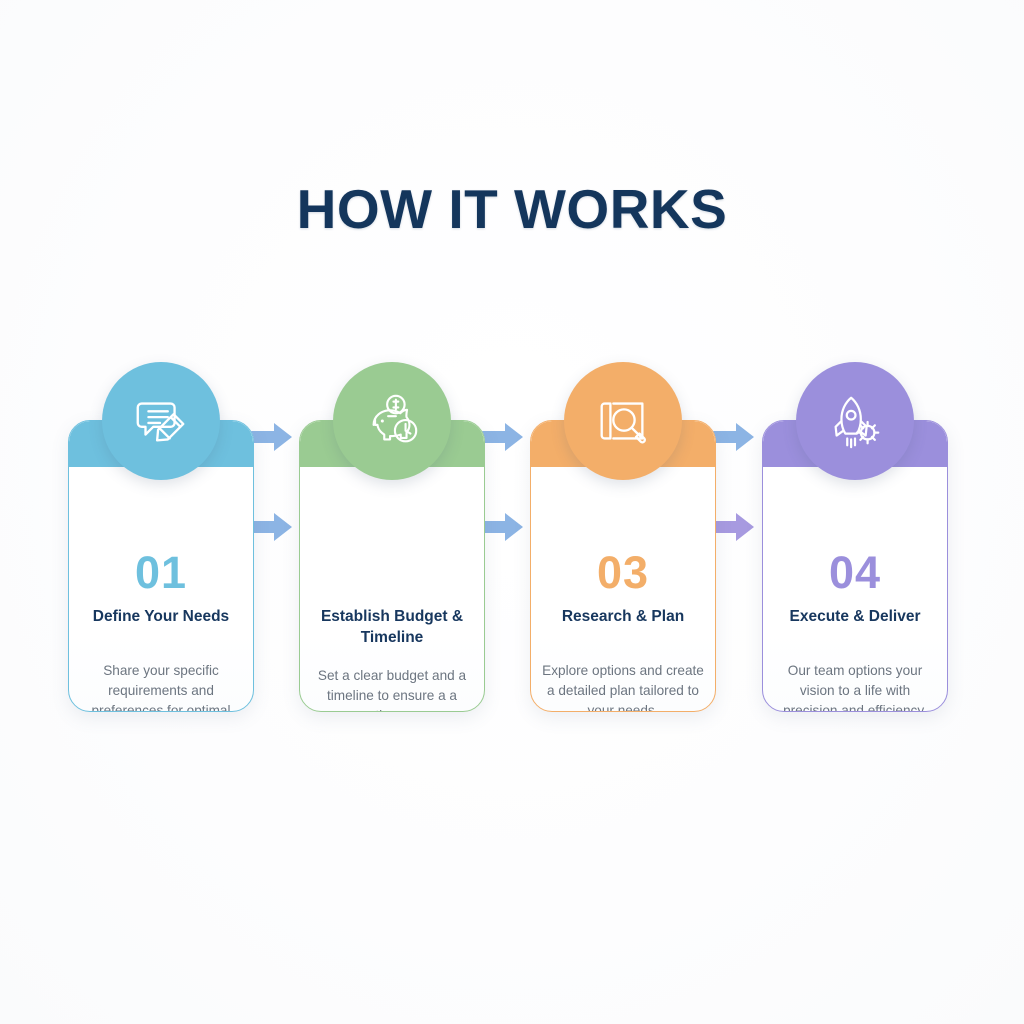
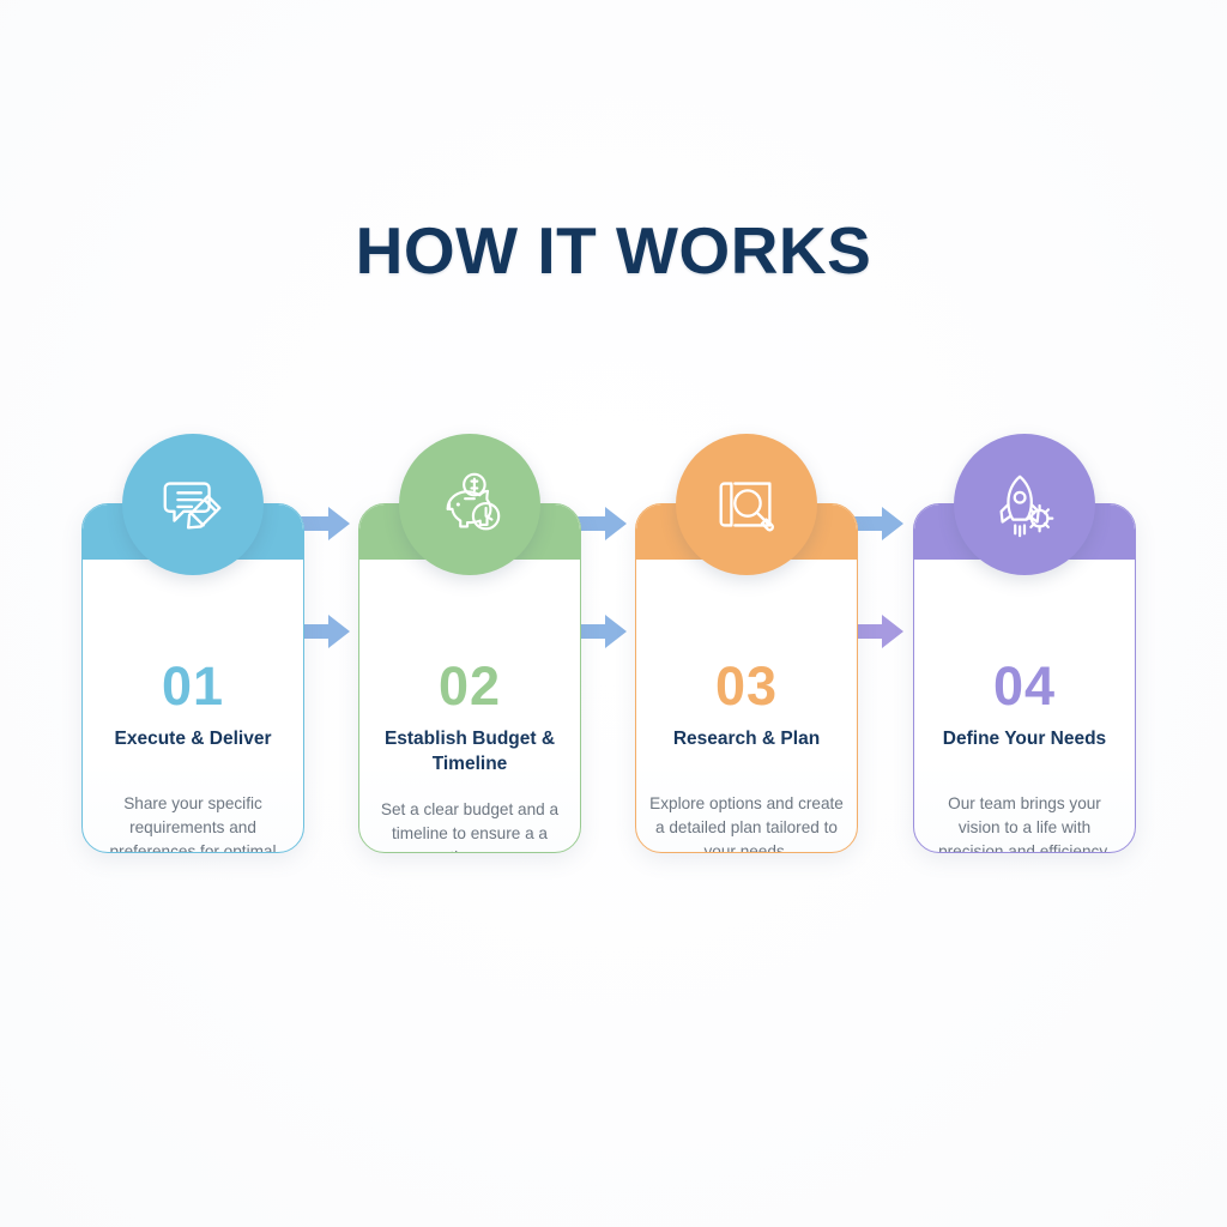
  HOW IT WORKS
  01
- Define Your Needs
+ Execute & Deliver
  Share your specific requirements and preferences for optimal
+ 02
  Establish Budget & Timeline
  Set a clear budget and a timeline to ensure a a
  03
  Research & Plan
  Explore options and create a detailed plan tailored to your needs.
  04
- Execute & Deliver
+ Define Your Needs
- Our team options your vision to a life with precision and efficiency.
+ Our team brings your vision to a life with precision and efficiency.
